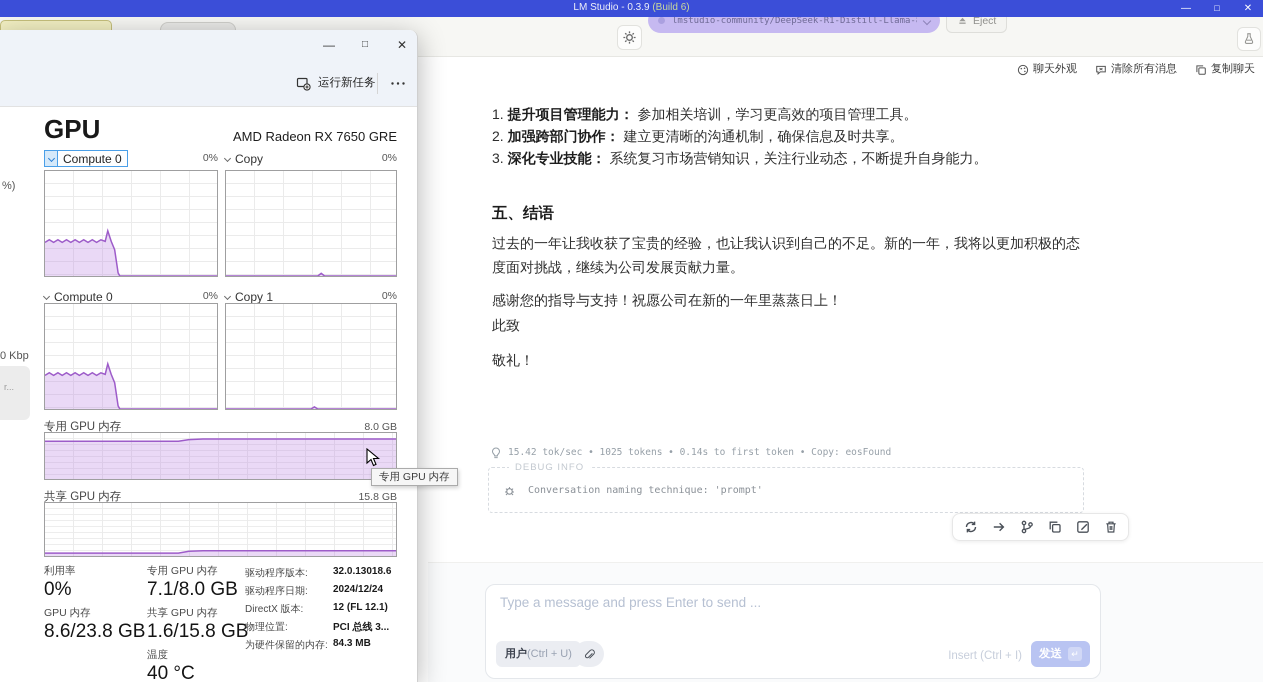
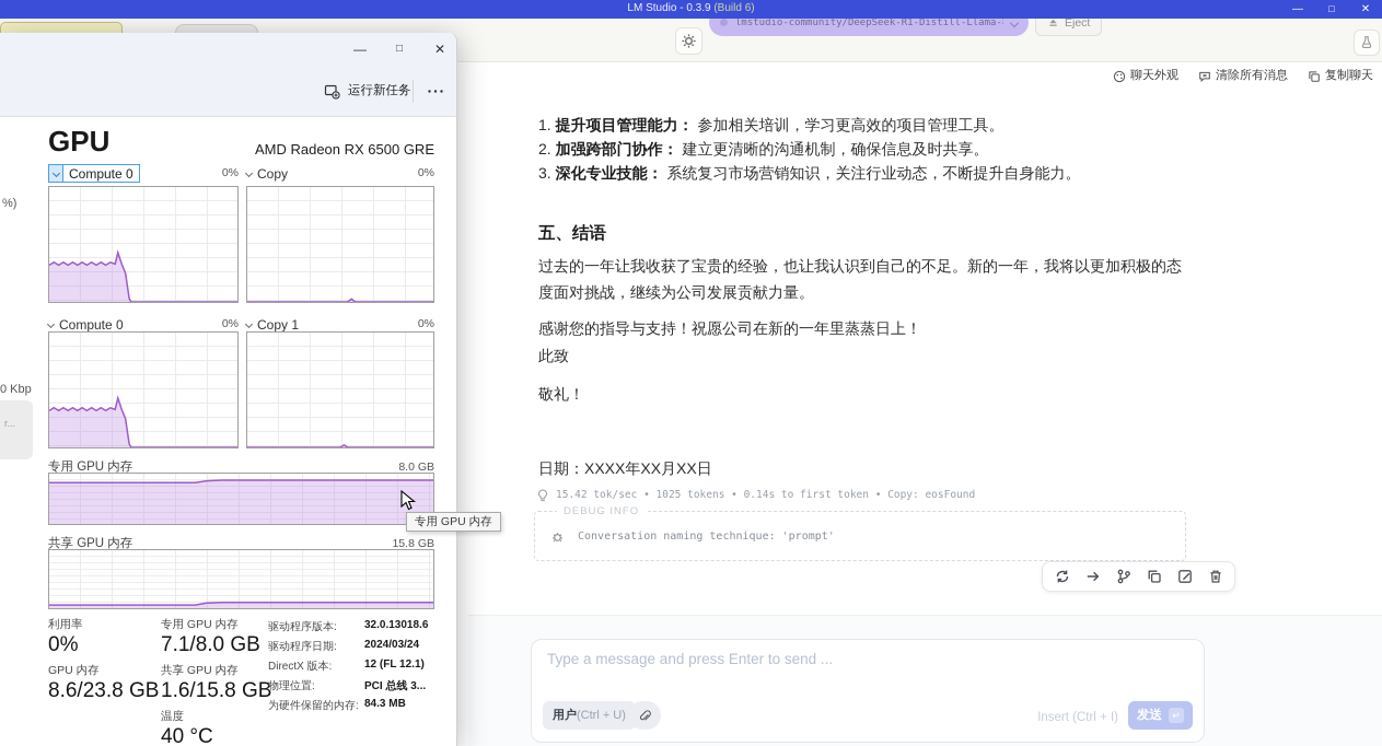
  LM Studio - 0.3.9 (Build 6)
  —
  □
  ✕
  lmstudio-community/DeepSeek-R1-Distill-Llama-
  Eject
  聊天外观
  清除所有消息
  复制聊天
  1. 提升项目管理能力： 参加相关培训，学习更高效的项目管理工具。
  2. 加强跨部门协作： 建立更清晰的沟通机制，确保信息及时共享。
  3. 深化专业技能： 系统复习市场营销知识，关注行业动态，不断提升自身能力。
  五、结语
  过去的一年让我收获了宝贵的经验，也让我认识到自己的不足。新的一年，我将以更加积极的态度面对挑战，继续为公司发展贡献力量。
  感谢您的指导与支持！祝愿公司在新的一年里蒸蒸日上！
  此致
  敬礼！
+ 日期：XXXX年XX月XX日
  15.42 tok/sec • 1025 tokens • 0.14s to first token • Copy: eosFound
  DEBUG INFO
  Conversation naming technique: 'prompt'
  Type a message and press Enter to send ...
  用户
  (Ctrl + U)
  Insert (Ctrl + I)
  发送
  ↵
  —
  □
  ✕
  运行新任务
  %)
  0 Kbp
  r...
  GPU
- AMD Radeon RX 7650 GRE
+ AMD Radeon RX 6500 GRE
  Compute 0
  0%
  Copy
  0%
  Compute 0
  0%
  Copy 1
  0%
  专用 GPU 内存
  8.0 GB
  共享 GPU 内存
  15.8 GB
  利用率
  0%
  GPU 内存
  8.6/23.8 GB
  专用 GPU 内存
  7.1/8.0 GB
  共享 GPU 内存
  1.6/15.8 GB
  温度
  40 °C
  驱动程序版本:
  32.0.13018.6
  驱动程序日期:
- 2024/12/24
+ 2024/03/24
  DirectX 版本:
  12 (FL 12.1)
  物理位置:
  PCI 总线 3...
  为硬件保留的内存:
  84.3 MB
  专用 GPU 内存
